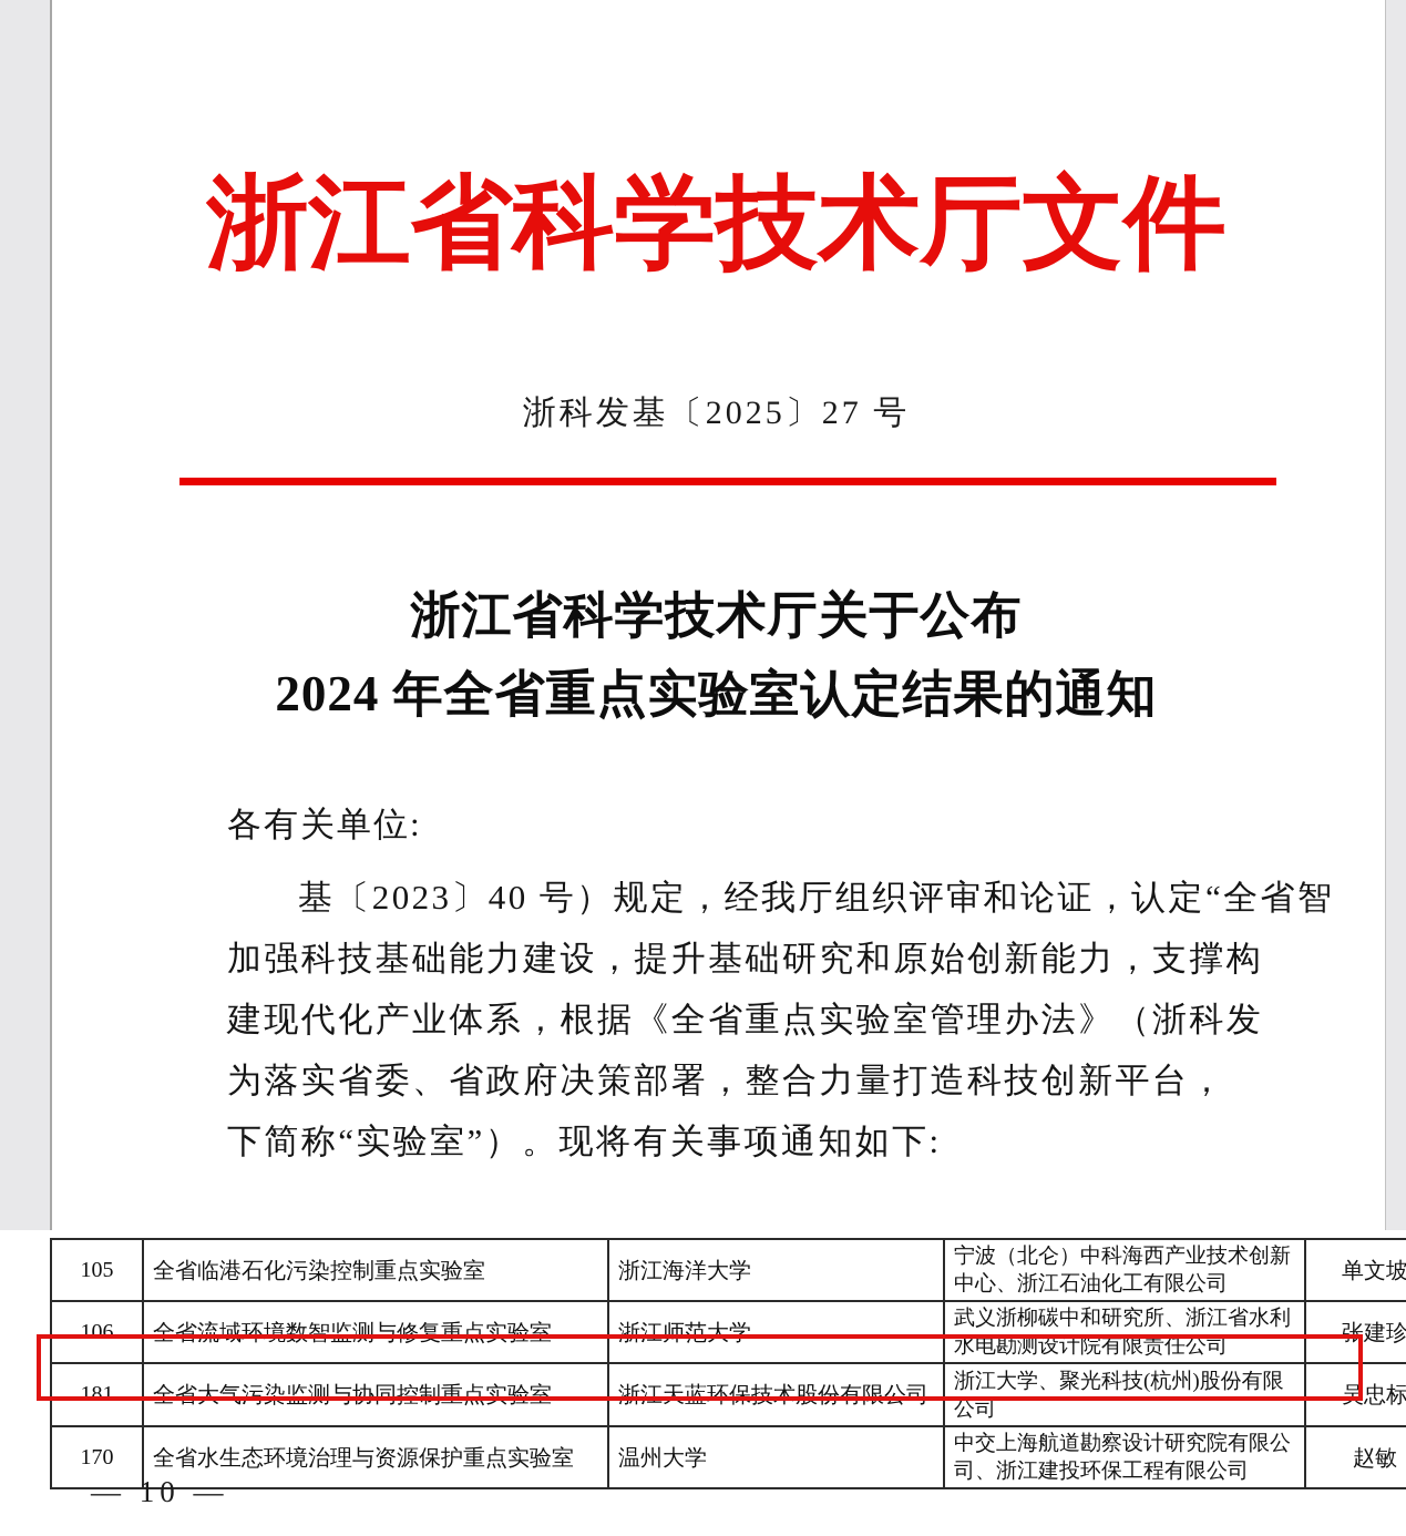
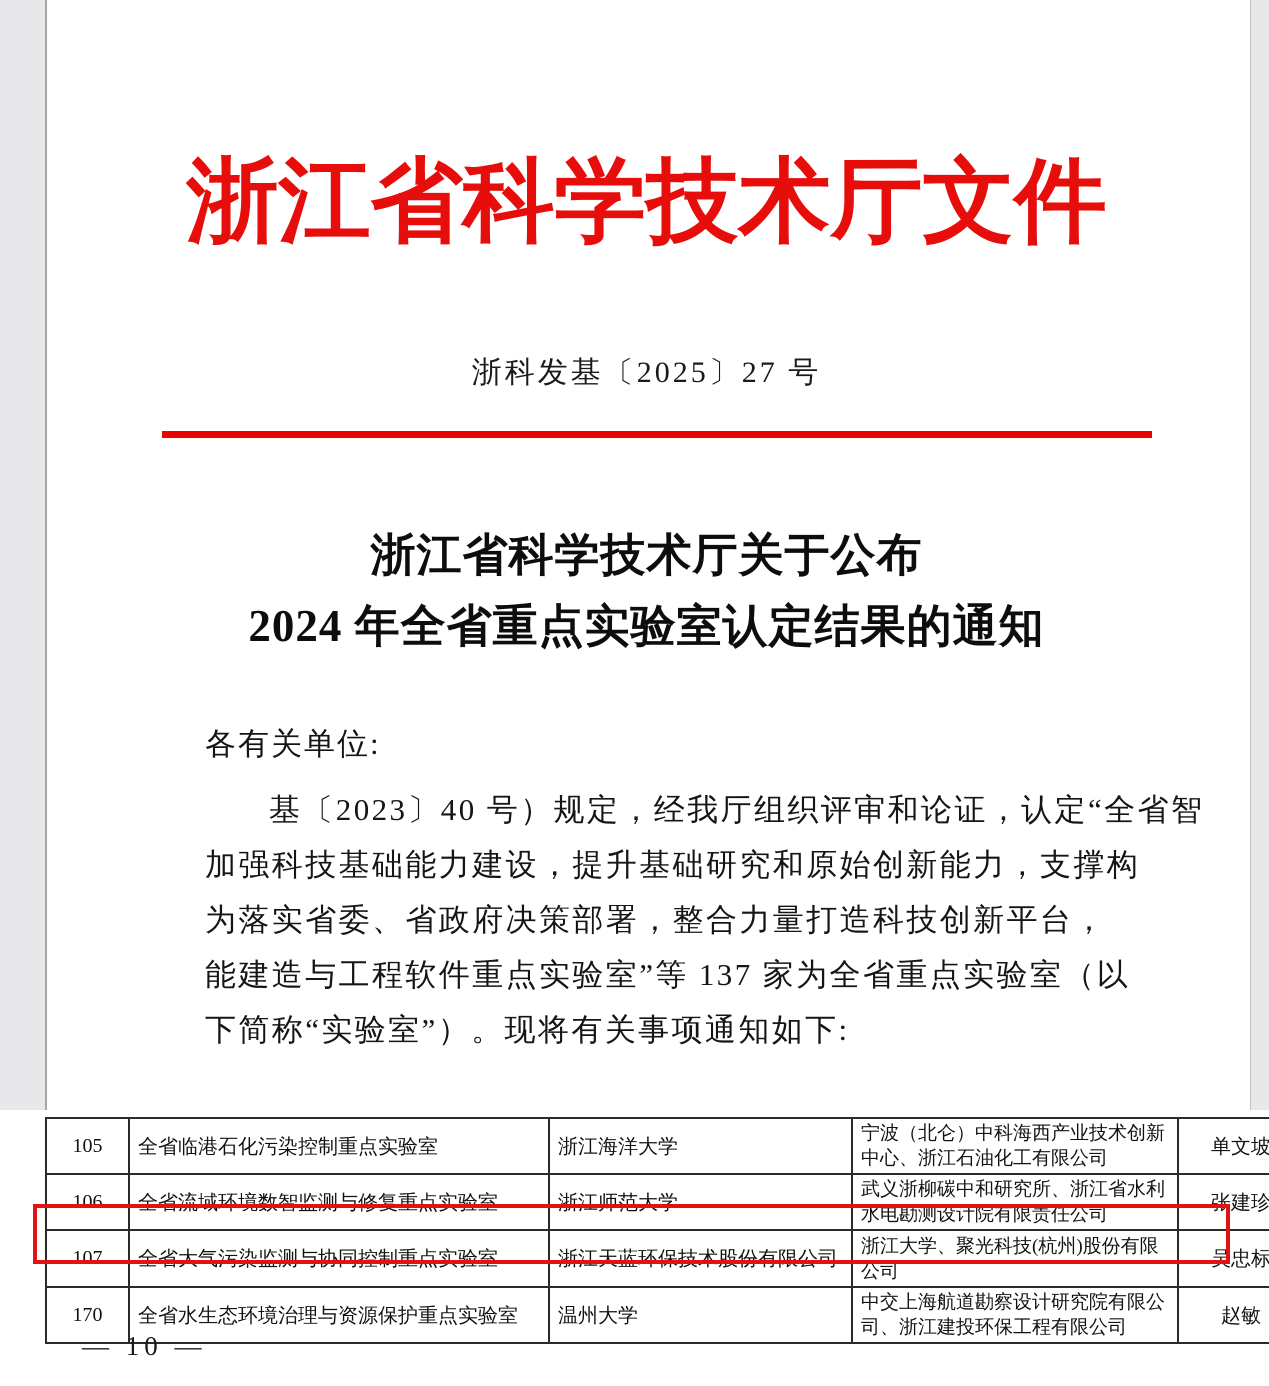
  浙江省科学技术厅文件
  浙科发基〔2025〕27 号
  浙江省科学技术厅关于公布
  2024 年全省重点实验室认定结果的通知
  各有关单位:
  基〔2023〕40 号）规定，经我厅组织评审和论证，认定“全省智
  加强科技基础能力建设，提升基础研究和原始创新能力，支撑构
- 建现代化产业体系，根据《全省重点实验室管理办法》（浙科发
  为落实省委、省政府决策部署，整合力量打造科技创新平台，
+ 能建造与工程软件重点实验室”等 137 家为全省重点实验室（以
  下简称“实验室”）。现将有关事项通知如下:
  105	全省临港石化污染控制重点实验室	浙江海洋大学	宁波（北仑）中科海西产业技术创新中心、浙江石油化工有限公司	单文坡
  106	全省流域环境数智监测与修复重点实验室	浙江师范大学	武义浙柳碳中和研究所、浙江省水利水电勘测设计院有限责任公司	张建珍
- 181	全省大气污染监测与协同控制重点实验室	浙江天蓝环保技术股份有限公司	浙江大学、聚光科技(杭州)股份有限公司	吴忠标
+ 107	全省大气污染监测与协同控制重点实验室	浙江天蓝环保技术股份有限公司	浙江大学、聚光科技(杭州)股份有限公司	吴忠标
  170	全省水生态环境治理与资源保护重点实验室	温州大学	中交上海航道勘察设计研究院有限公司、浙江建投环保工程有限公司	赵敏
  — 10 —
